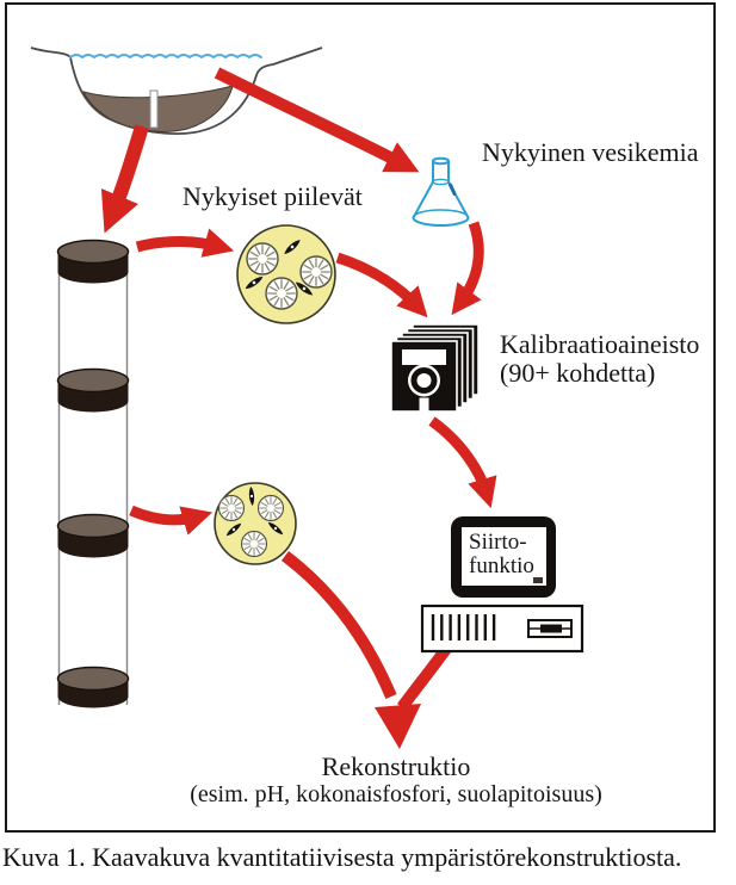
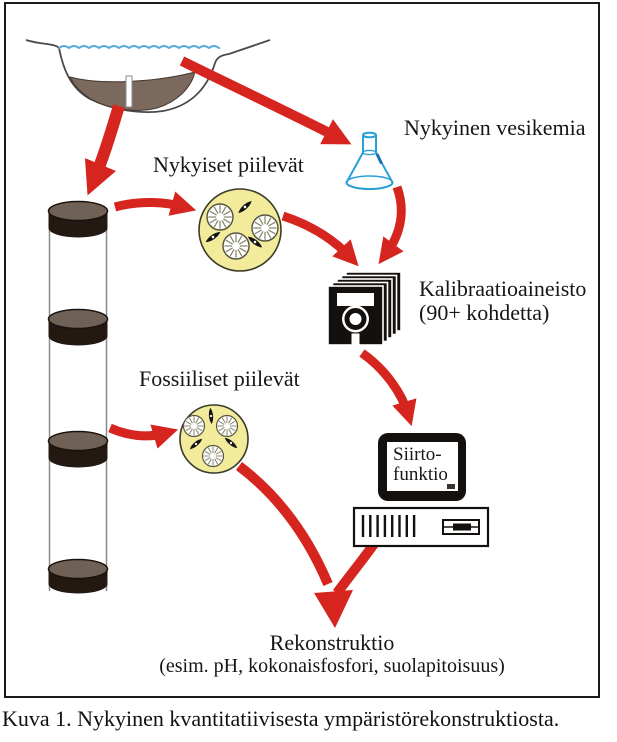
  Siirto-
  funktio
  Nykyinen vesikemia
  Nykyiset piilevät
  Kalibraatioaineisto
  (90+ kohdetta)
+ Fossiiliset piilevät
  Rekonstruktio
  (esim. pH, kokonaisfosfori, suolapitoisuus)
- Kuva 1. Kaavakuva kvantitatiivisesta ympäristörekonstruktiosta.
+ Kuva 1. Nykyinen kvantitatiivisesta ympäristörekonstruktiosta.
